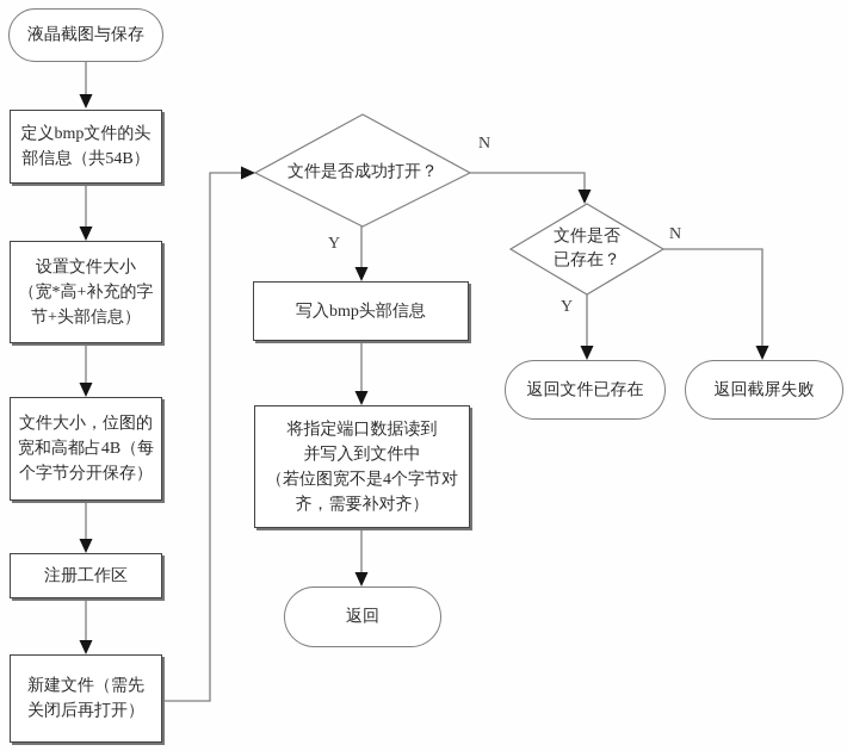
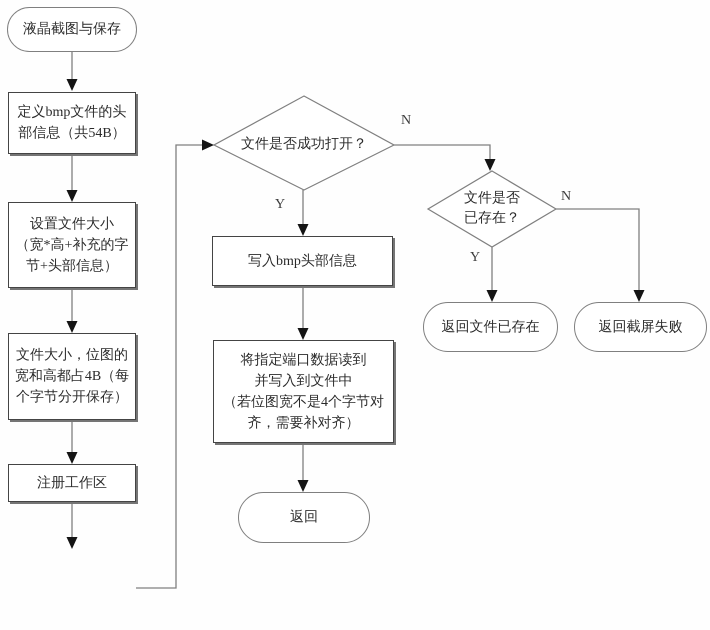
  液晶截图与保存
  定义bmp文件的头
  部信息（共54B）
  设置文件大小
  （宽*高+补充的字
  节+头部信息）
  文件大小，位图的
  宽和高都占4B（每
  个字节分开保存）
  注册工作区
- 新建文件（需先
- 关闭后再打开）
  文件是否成功打开？
  文件是否
  已存在？
  写入bmp头部信息
  将指定端口数据读到
  并写入到文件中
  （若位图宽不是4个字节对
  齐，需要补对齐）
  返回
  返回文件已存在
  返回截屏失败
  N
  Y
  N
  Y
